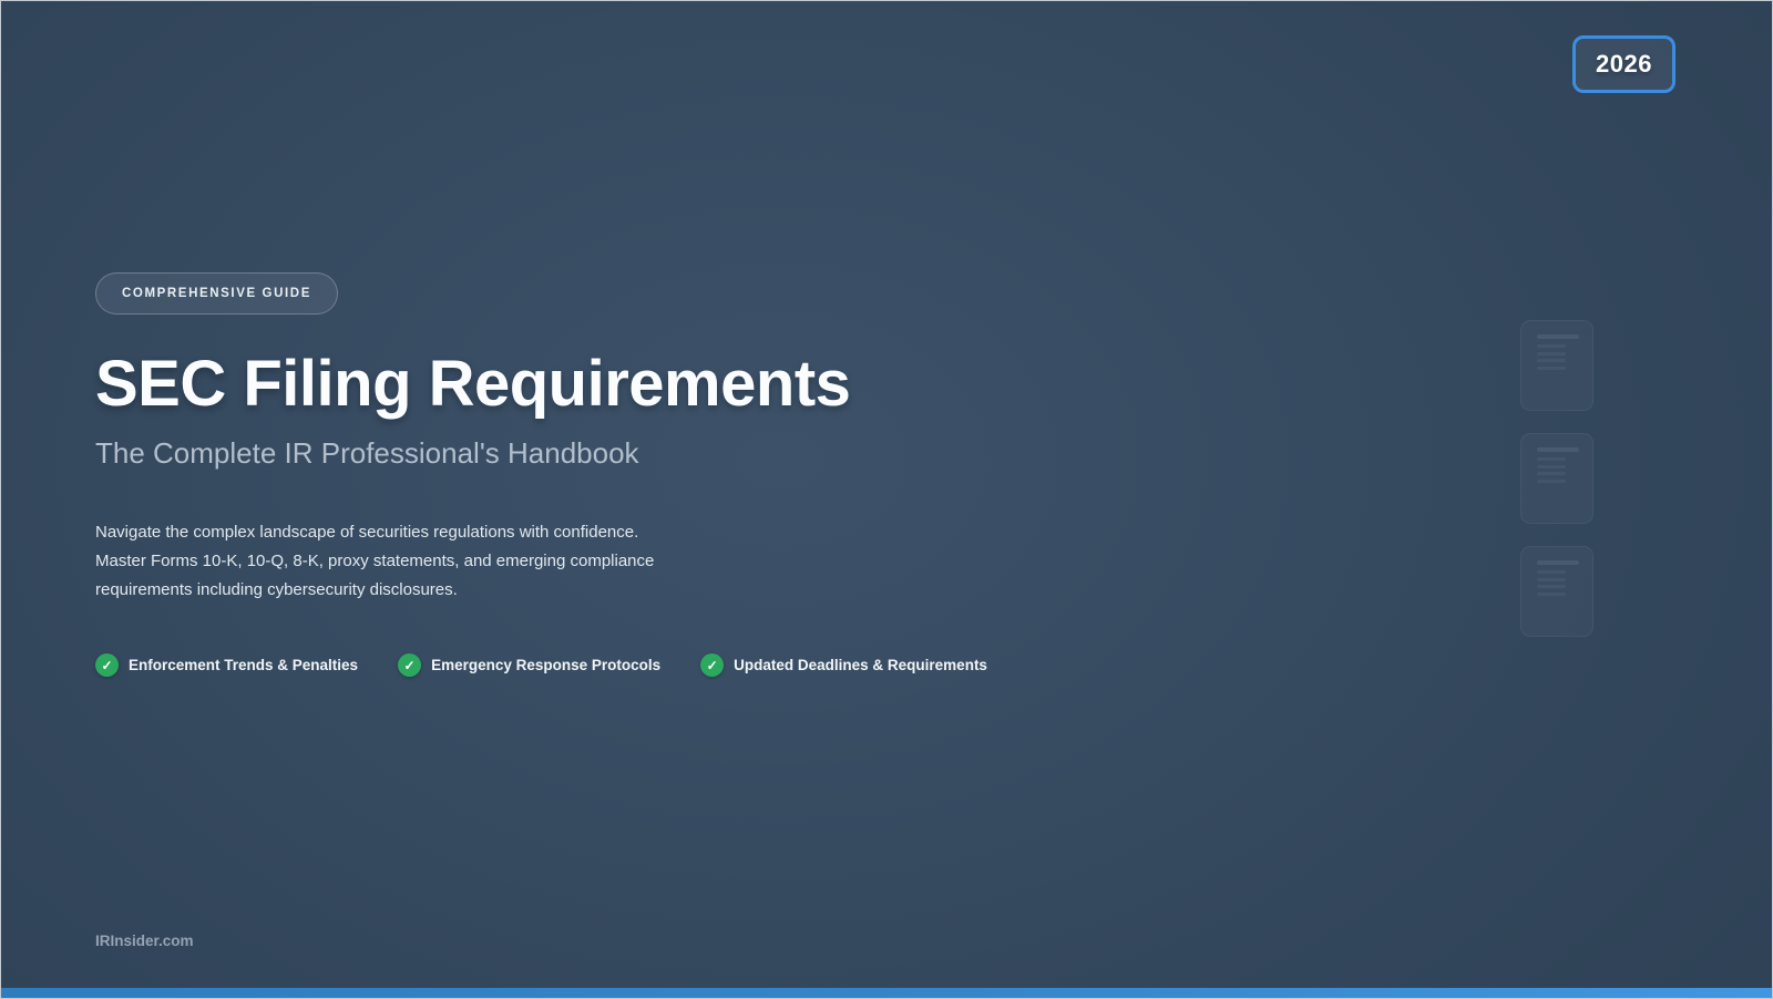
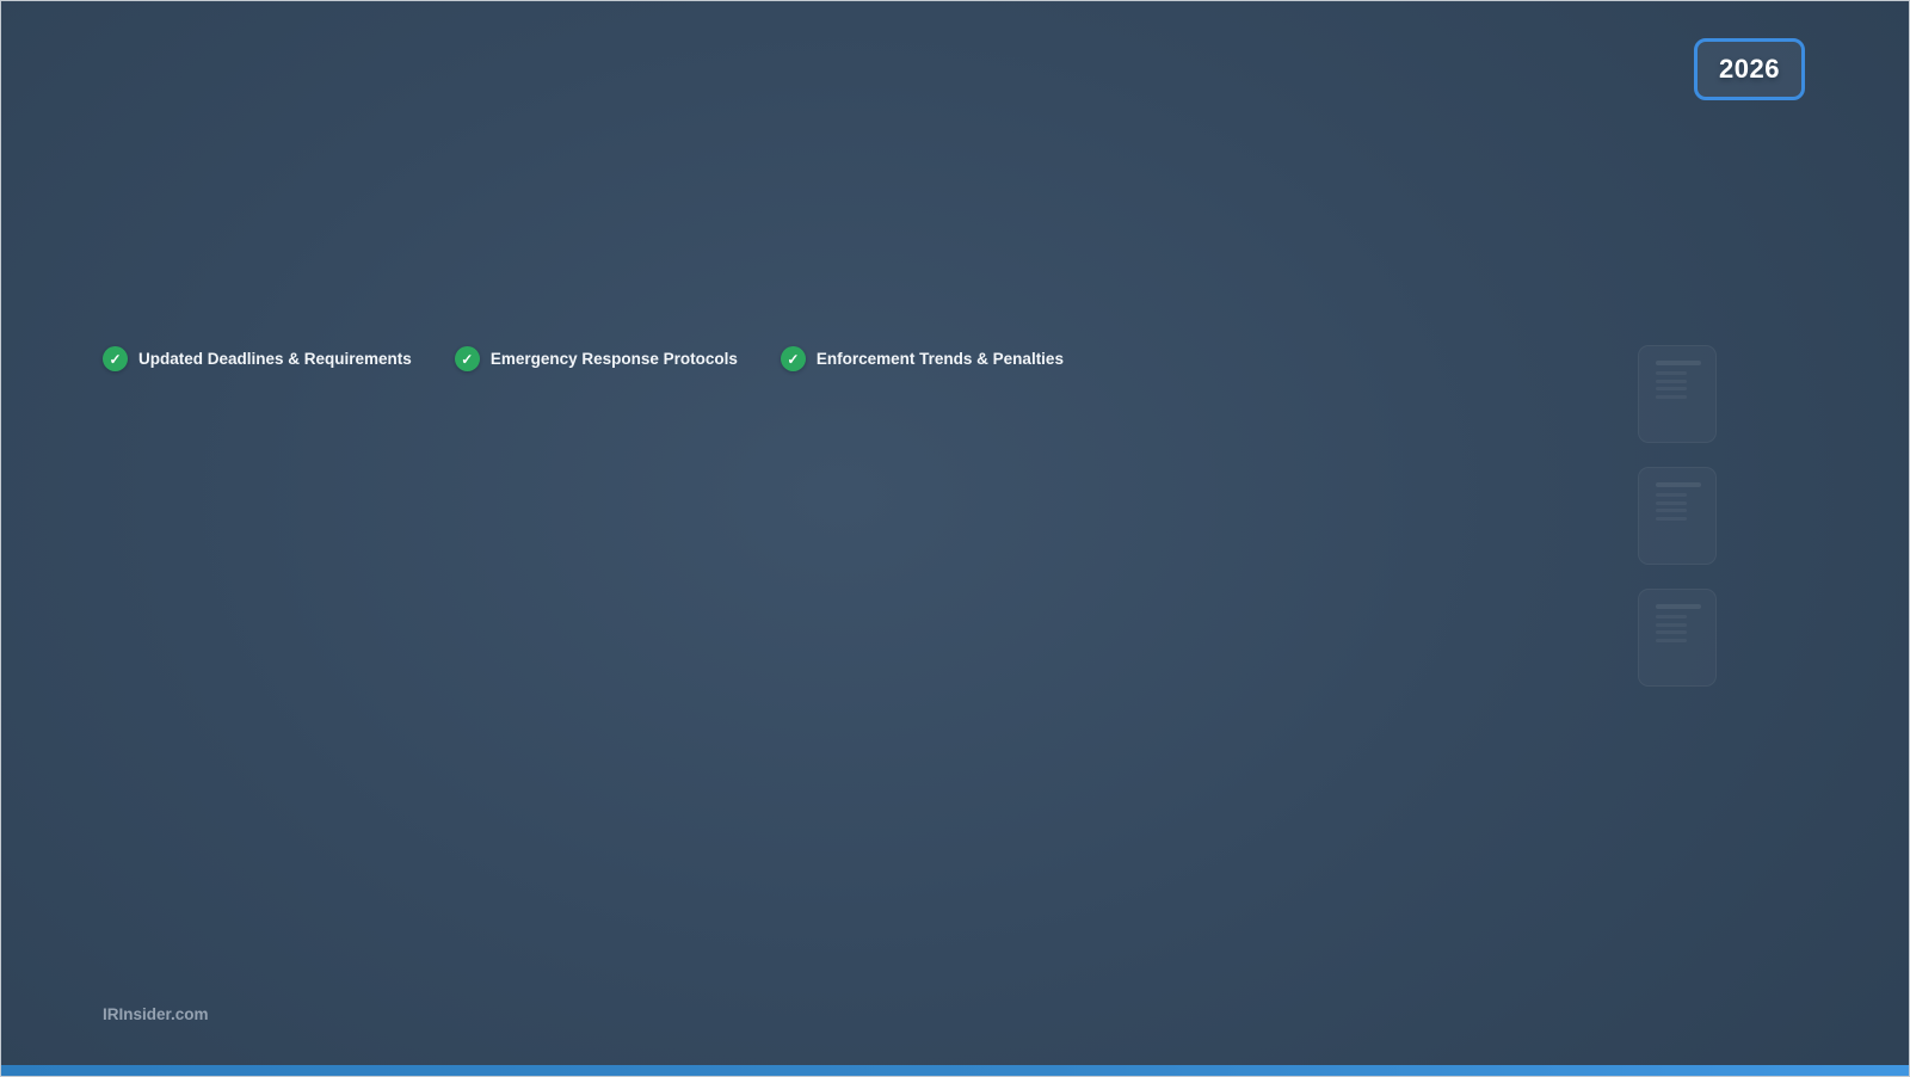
  2026
- COMPREHENSIVE GUIDE
- SEC Filing Requirements
- The Complete IR Professional's Handbook
- Navigate the complex landscape of securities regulations with confidence. Master Forms 10-K, 10-Q, 8-K, proxy statements, and emerging compliance requirements including cybersecurity disclosures.
  ✓
- Enforcement Trends & Penalties
+ Updated Deadlines & Requirements
  ✓
  Emergency Response Protocols
  ✓
- Updated Deadlines & Requirements
+ Enforcement Trends & Penalties
  IRInsider.com
